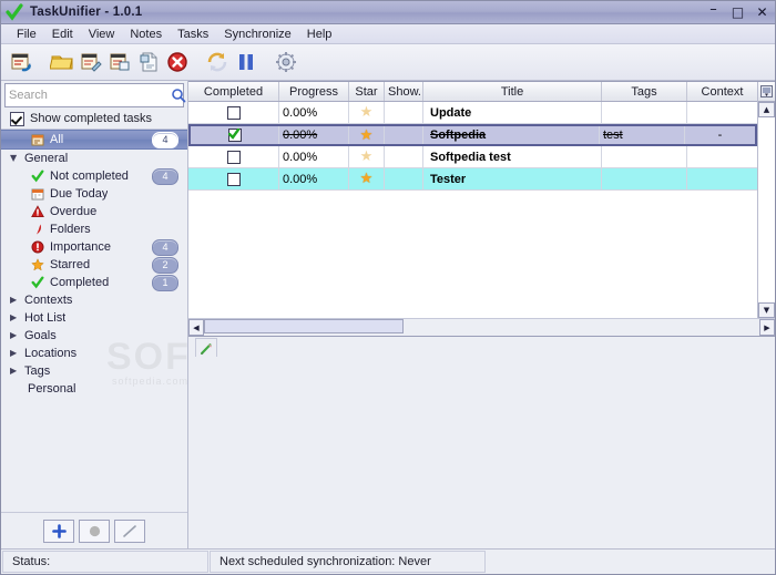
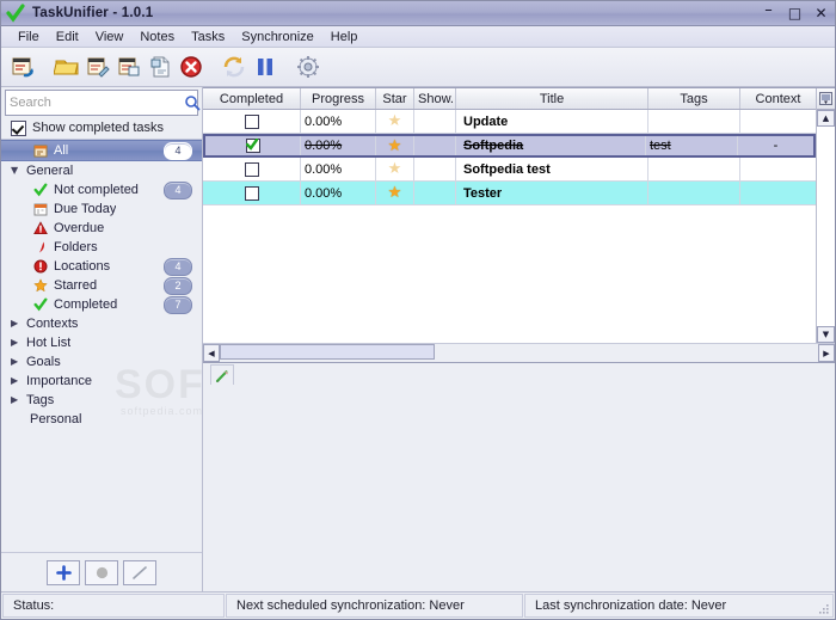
  TaskUnifier - 1.0.1
  –
  □
  ✕
  File
  Edit
  View
  Notes
  Tasks
  Synchronize
  Help
  Search
  Show completed tasks
  softpedia.com
  All
  4
  ▼
  General
  Not completed
  4
  Due Today
  Overdue
  Folders
- Importance
+ Locations
  4
  Starred
  2
  Completed
- 1
+ 7
  ▶
  Contexts
  ▶
  Hot List
  ▶
  Goals
  ▶
- Locations
+ Importance
  ▶
  Tags
  Personal
  Completed
  Progress
  Star
  Show..
  Title
  Tags
  Context
  0.00%
  ★
  Update
  0.00%
  ★
  Softpedia
  test
  -
  0.00%
  ★
  Softpedia test
  0.00%
  ★
  Tester
  ▲
  ▼
  ◀
  ▶
  Status:
  Next scheduled synchronization: Never
+ Last synchronization date: Never
